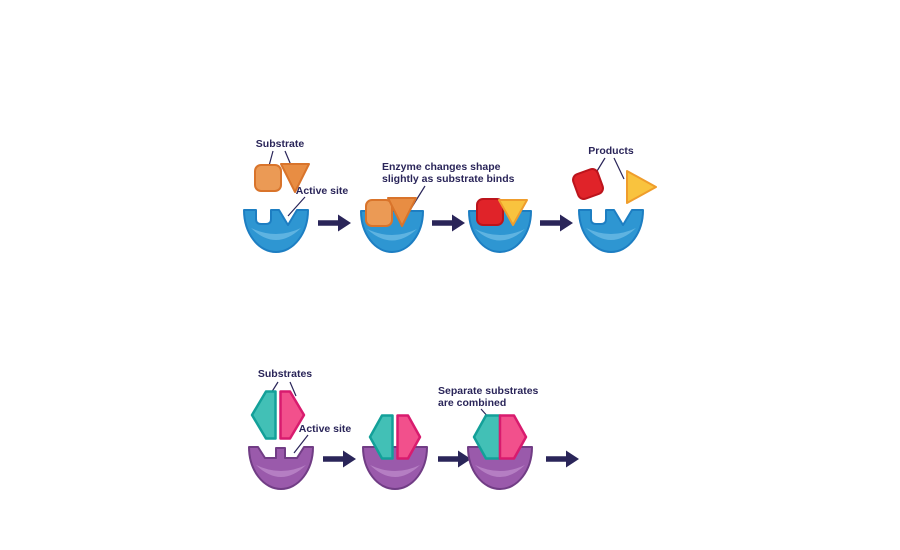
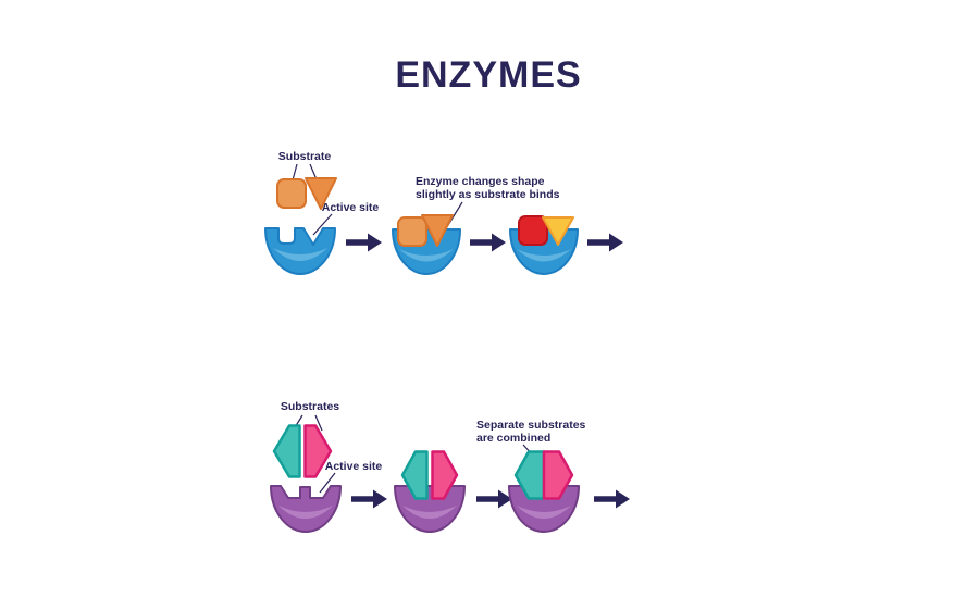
+ ENZYMES
  Substrate
  Active site
  Enzyme changes shape
  slightly as substrate binds
- Products
  Substrates
  Active site
  Separate substrates
  are combined
